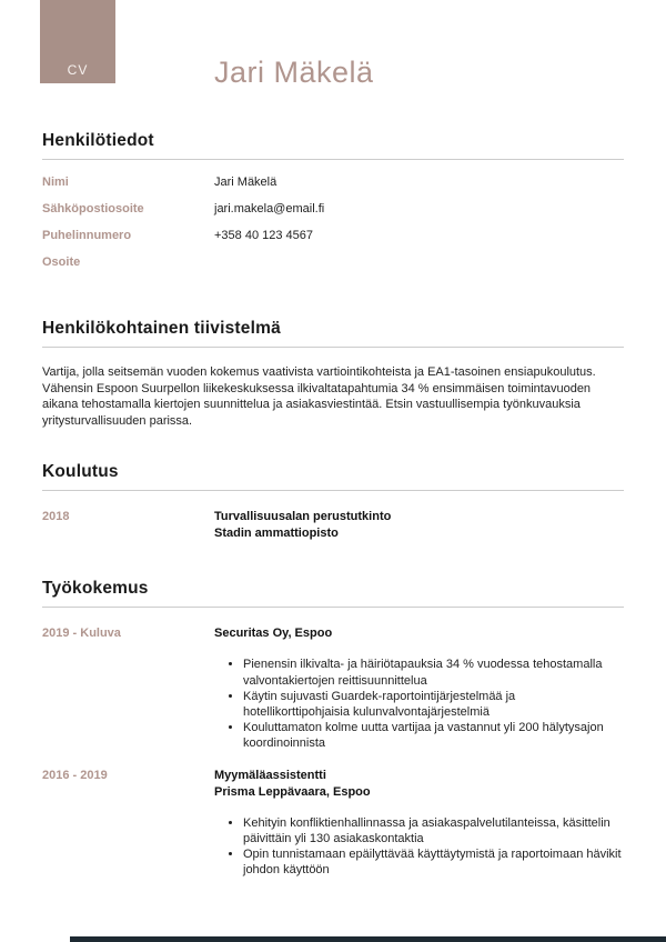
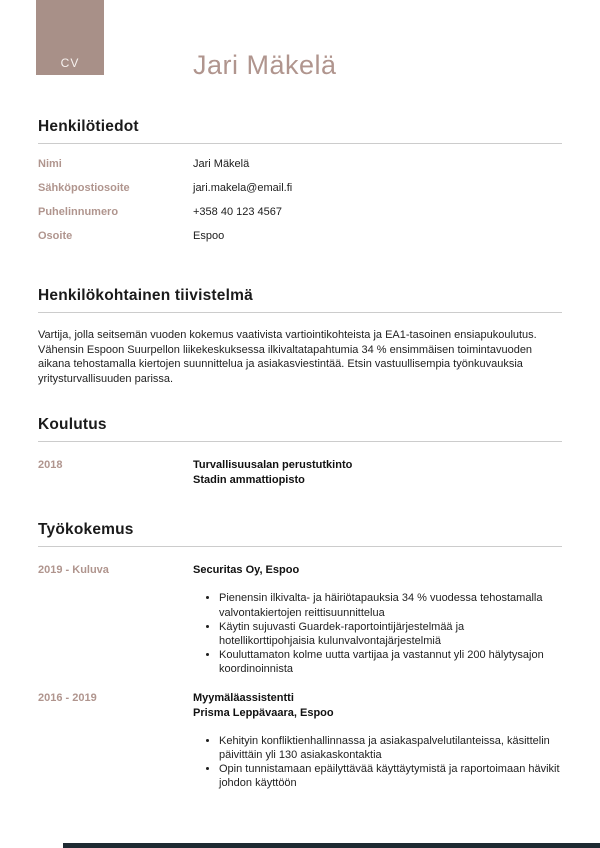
  CV
  Jari Mäkelä
  Henkilötiedot
  Nimi
  Jari Mäkelä
  Sähköpostiosoite
  jari.makela@email.fi
  Puhelinnumero
  +358 40 123 4567
  Osoite
+ Espoo
  Henkilökohtainen tiivistelmä
  Vartija, jolla seitsemän vuoden kokemus vaativista vartiointikohteista ja EA1-tasoinen ensiapukoulutus. Vähensin Espoon Suurpellon liikekeskuksessa ilkivaltatapahtumia 34 % ensimmäisen toimintavuoden aikana tehostamalla kiertojen suunnittelua ja asiakasviestintää. Etsin vastuullisempia työnkuvauksia yritysturvallisuuden parissa.
  Koulutus
  2018
  Turvallisuusalan perustutkinto
  Stadin ammattiopisto
  Työkokemus
  2019 - Kuluva
  Securitas Oy, Espoo
  Pienensin ilkivalta- ja häiriötapauksia 34 % vuodessa tehostamalla valvontakiertojen reittisuunnittelua
  Käytin sujuvasti Guardek-raportointijärjestelmää ja hotellikorttipohjaisia kulunvalvontajärjestelmiä
  Kouluttamaton kolme uutta vartijaa ja vastannut yli 200 hälytysajon koordinoinnista
  2016 - 2019
  Myymäläassistentti
  Prisma Leppävaara, Espoo
  Kehityin konfliktienhallinnassa ja asiakaspalvelutilanteissa, käsittelin päivittäin yli 130 asiakaskontaktia
  Opin tunnistamaan epäilyttävää käyttäytymistä ja raportoimaan hävikit johdon käyttöön
